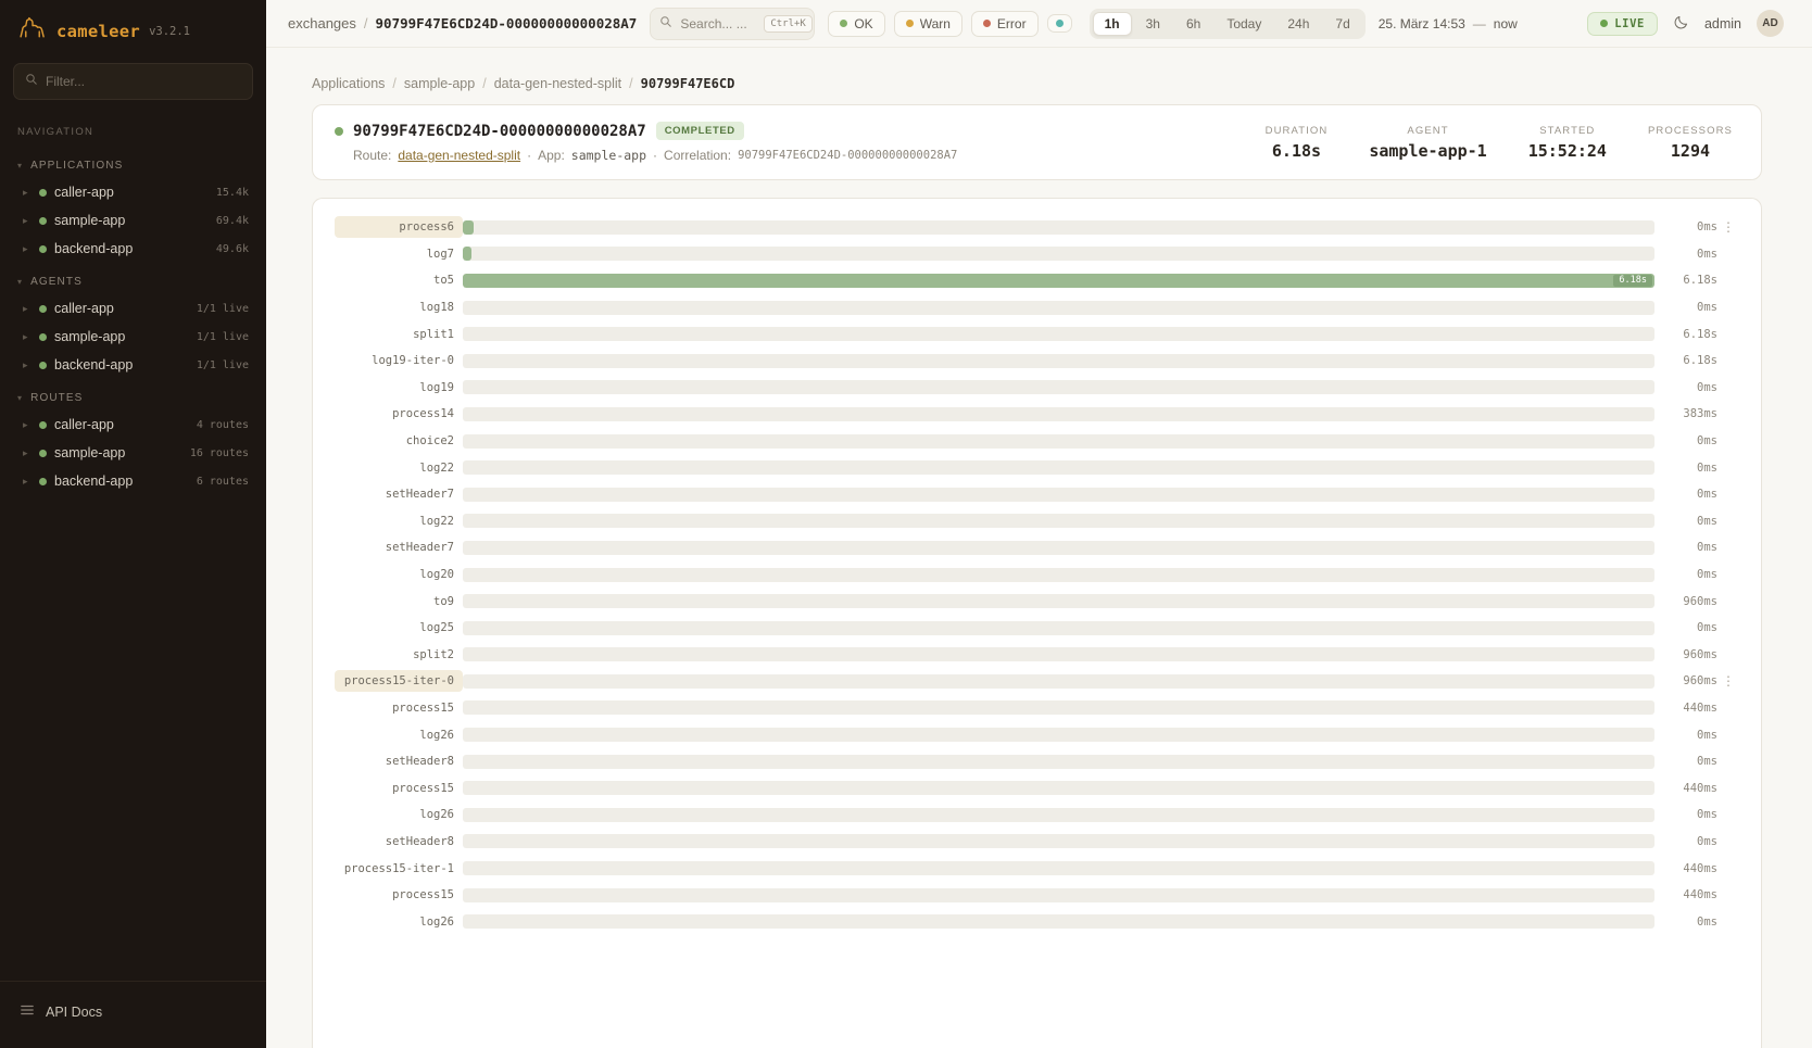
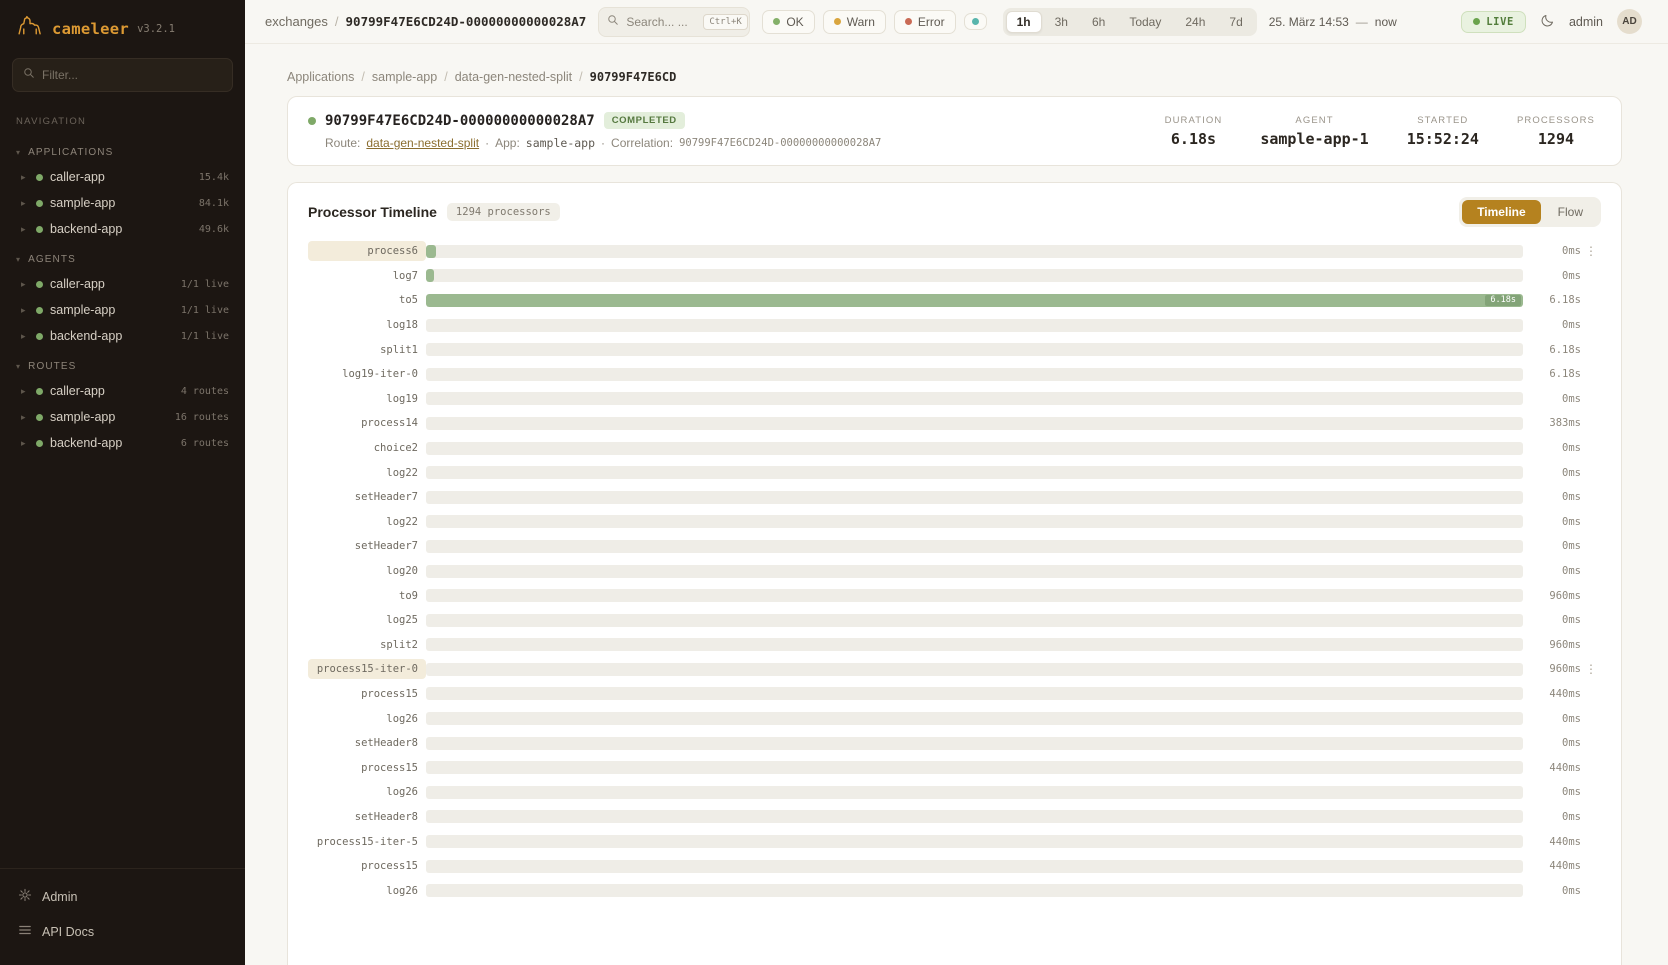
  cameleer
  v3.2.1
  Filter...
  NAVIGATION
  ▾
  APPLICATIONS
  ▸
  caller-app
  15.4k
  ▸
  sample-app
- 69.4k
+ 84.1k
  ▸
  backend-app
  49.6k
  ▾
  AGENTS
  ▸
  caller-app
  1/1 live
  ▸
  sample-app
  1/1 live
  ▸
  backend-app
  1/1 live
  ▾
  ROUTES
  ▸
  caller-app
  4 routes
  ▸
  sample-app
  16 routes
  ▸
  backend-app
  6 routes
+ Admin
  API Docs
  exchanges
  /
  90799F47E6CD24D-00000000000028A7
  Search... ...
  Ctrl+K
  OK
  Warn
  Error
  1h
  3h
  6h
  Today
  24h
  7d
  25. März 14:53
  —
  now
  LIVE
  admin
  AD
  Applications
  /
  sample-app
  /
  data-gen-nested-split
  /
  90799F47E6CD
  90799F47E6CD24D-00000000000028A7
  COMPLETED
  Route:
  data-gen-nested-split
  ·
  App:
  sample-app
  ·
  Correlation:
  90799F47E6CD24D-00000000000028A7
  DURATION
  6.18s
  AGENT
  sample-app-1
  STARTED
  15:52:24
  PROCESSORS
  1294
+ Processor Timeline
+ 1294 processors
+ Timeline
+ Flow
  process6
  0ms
  ⋮
  log7
  0ms
  to5
  6.18s
  6.18s
  log18
  0ms
  split1
  6.18s
  log19-iter-0
  6.18s
  log19
  0ms
  process14
  383ms
  choice2
  0ms
  log22
  0ms
  setHeader7
  0ms
  log22
  0ms
  setHeader7
  0ms
  log20
  0ms
  to9
  960ms
  log25
  0ms
  split2
  960ms
  process15-iter-0
  960ms
  ⋮
  process15
  440ms
  log26
  0ms
  setHeader8
  0ms
  process15
  440ms
  log26
  0ms
  setHeader8
  0ms
- process15-iter-1
+ process15-iter-5
  440ms
  process15
  440ms
  log26
  0ms
